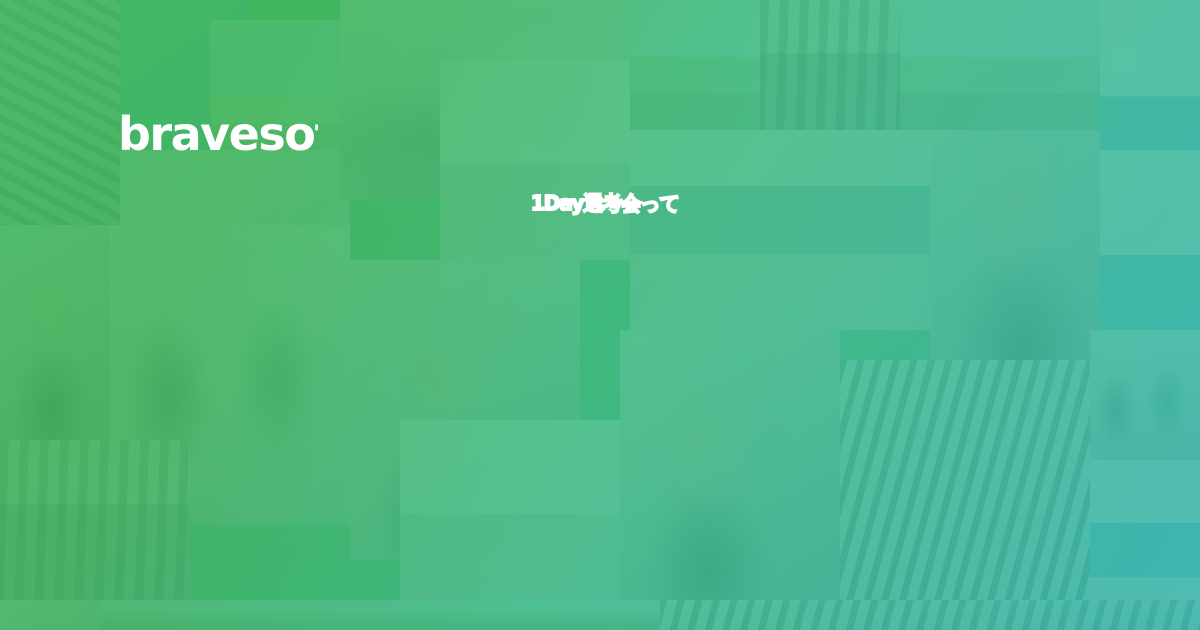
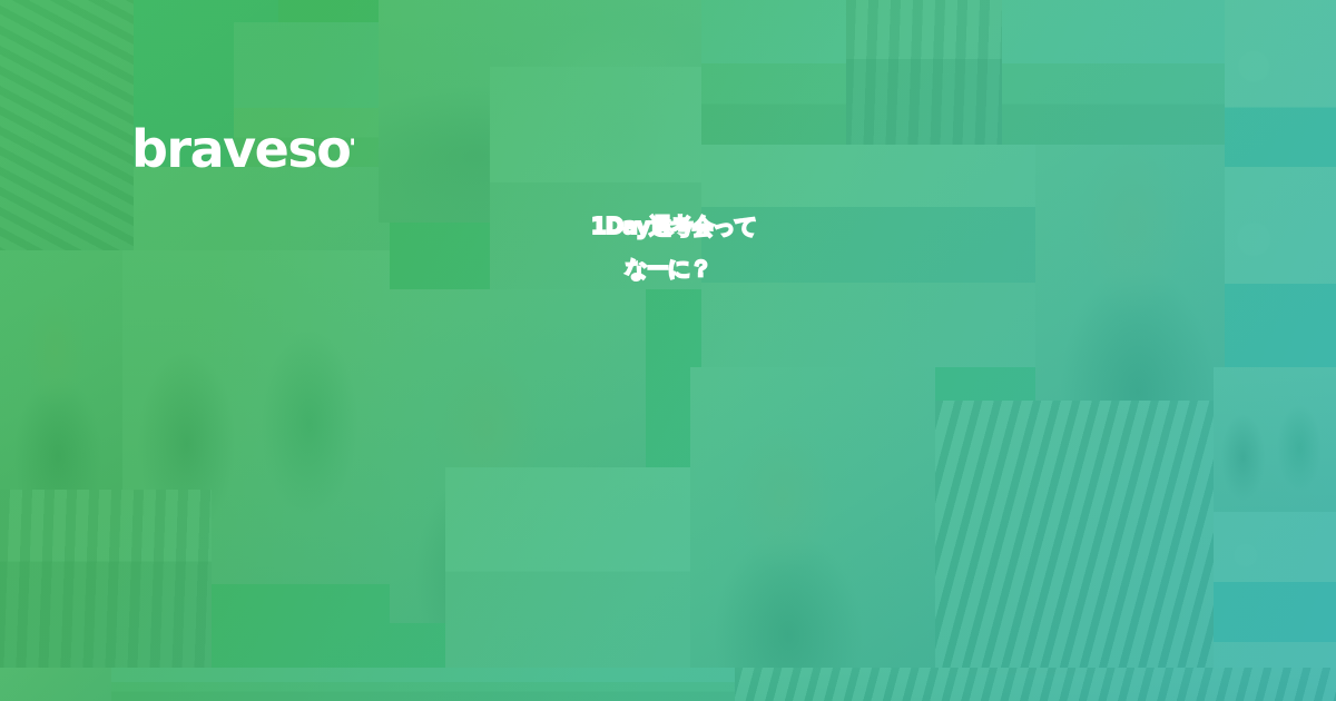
  braveso
  1Day選考会って
+ なーに？
